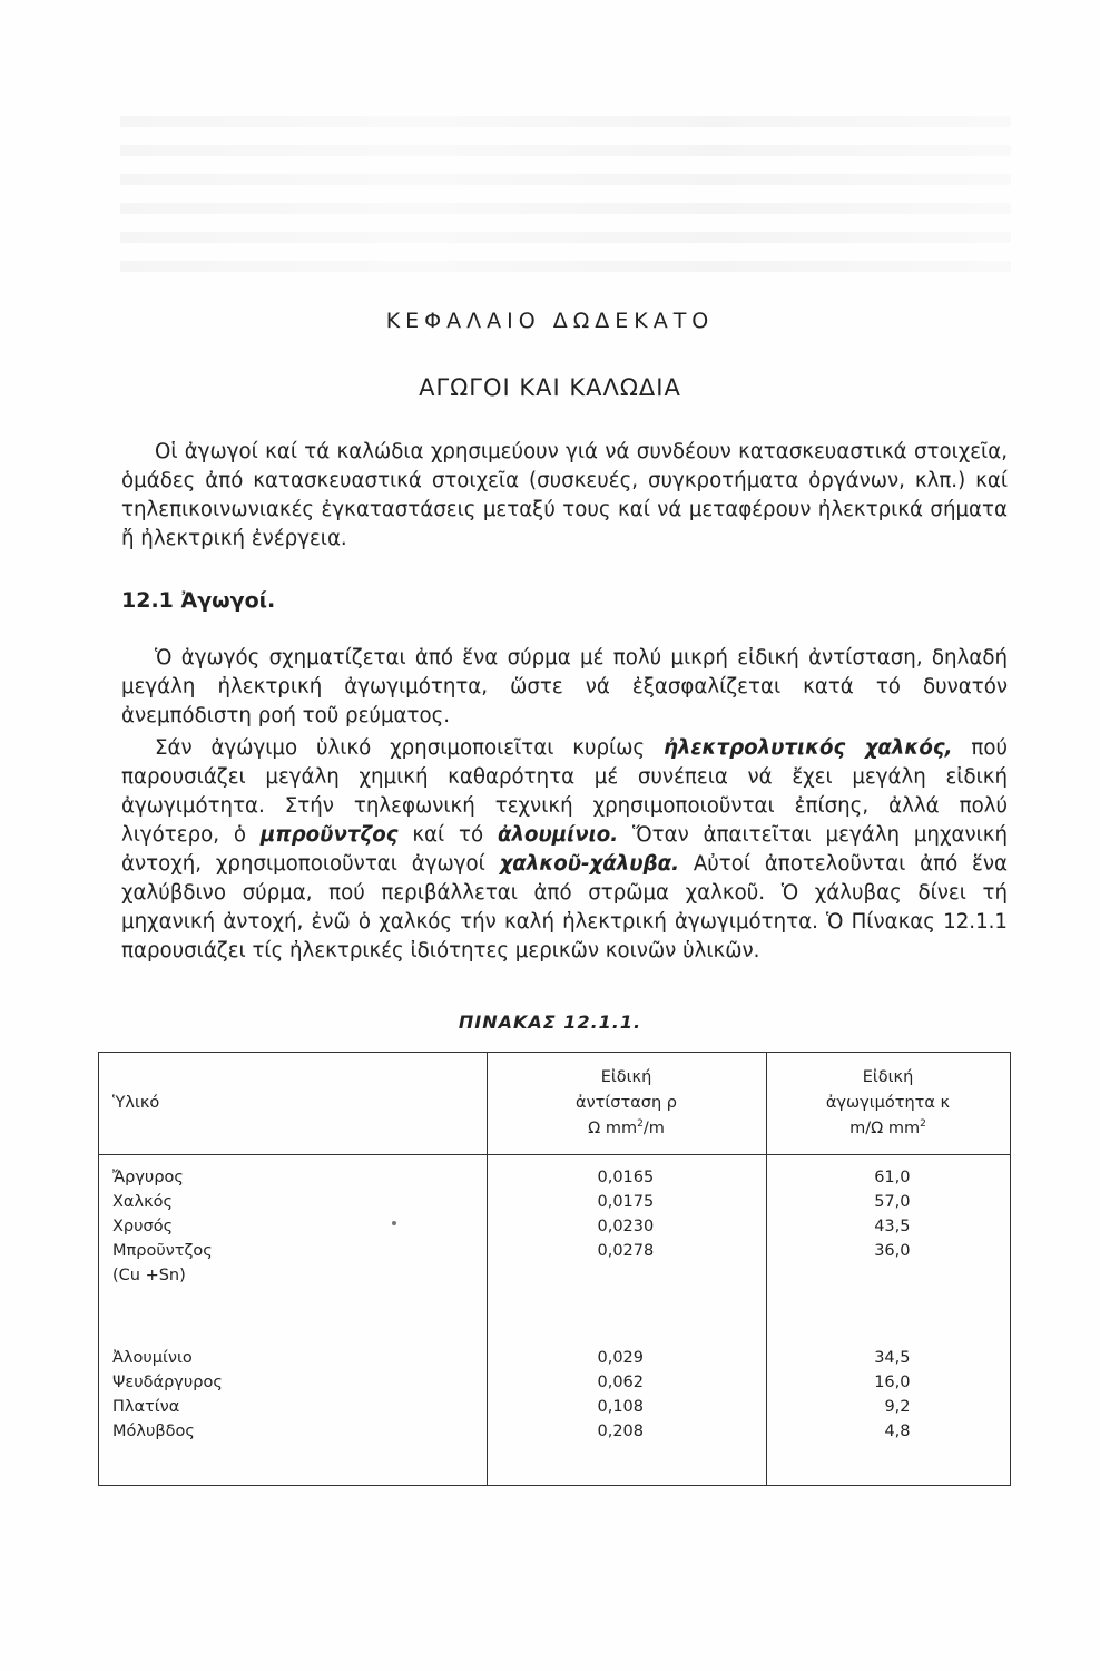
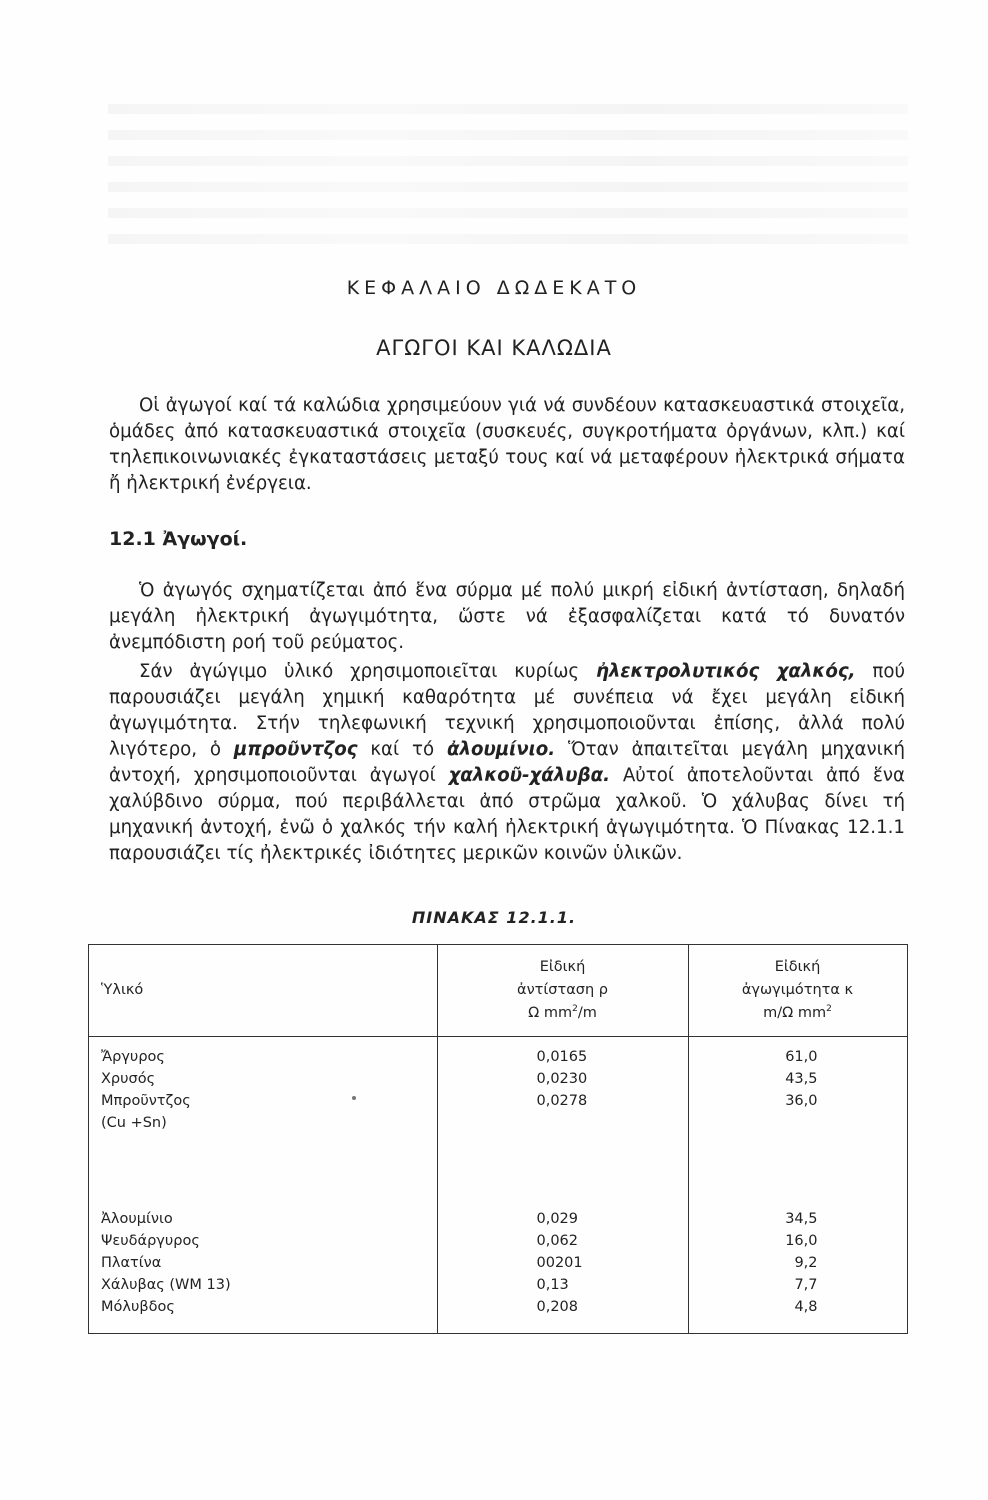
  ΚΕΦΑΛΑΙΟ ΔΩΔΕΚΑΤΟ
  ΑΓΩΓΟΙ ΚΑΙ ΚΑΛΩΔΙΑ
  Οἱ ἀγωγοί καί τά καλώδια χρησιμεύουν γιά νά συνδέουν κατασκευαστικά στοιχεῖα, ὁμάδες ἀπό κατασκευαστικά στοιχεῖα (συσκευές, συγκροτήματα ὀργάνων, κλπ.) καί τηλεπικοινωνιακές ἐγκαταστάσεις μεταξύ τους καί νά μεταφέρουν ἠλεκτρικά σήματα ἤ ἠλεκτρική ἐνέργεια.
  12.1 Ἀγωγοί.
  Ὁ ἀγωγός σχηματίζεται ἀπό ἕνα σύρμα μέ πολύ μικρή εἰδική ἀντίσταση, δηλαδή μεγάλη ἠλεκτρική ἀγωγιμότητα, ὥστε νά ἐξασφαλίζεται κατά τό δυνατόν ἀνεμπόδιστη ροή τοῦ ρεύματος.
  Σάν ἀγώγιμο ὑλικό χρησιμοποιεῖται κυρίως ἠλεκτρολυτικός χαλκός, πού παρουσιάζει μεγάλη χημική καθαρότητα μέ συνέπεια νά ἔχει μεγάλη εἰδική ἀγωγιμότητα. Στήν τηλεφωνική τεχνική χρησιμοποιοῦνται ἐπίσης, ἀλλά πολύ λιγότερο, ὁ μπροῦντζος καί τό ἀλουμίνιο. Ὅταν ἀπαιτεῖται μεγάλη μηχανική ἀντοχή, χρησιμοποιοῦνται ἀγωγοί χαλκοῦ-χάλυβα. Αὐτοί ἀποτελοῦνται ἀπό ἕνα χαλύβδινο σύρμα, πού περιβάλλεται ἀπό στρῶμα χαλκοῦ. Ὁ χάλυβας δίνει τή μηχανική ἀντοχή, ἐνῶ ὁ χαλκός τήν καλή ἠλεκτρική ἀγωγιμότητα. Ὁ Πίνακας 12.1.1 παρουσιάζει τίς ἠλεκτρικές ἰδιότητες μερικῶν κοινῶν ὑλικῶν.
  ΠΙΝΑΚΑΣ 12.1.1.
  Ὑλικό
  Εἰδική
  ἀντίσταση ρ
  Ω mm2/m
  Εἰδική
  ἀγωγιμότητα κ
  m/Ω mm2
  Ἄργυρος
  0,0165
  61,0
- Χαλκός
- 0,0175
- 57,0
  Χρυσός
  0,0230
  43,5
  Μπροῦντζος
  0,0278
  36,0
  (Cu +Sn)
  Ἀλουμίνιο
  0,029
  34,5
  Ψευδάργυρος
  0,062
  16,0
  Πλατίνα
- 0,108
+ 00201
  9,2
+ Χάλυβας (WM 13)
+ 0,13
+ 7,7
  Μόλυβδος
  0,208
  4,8
